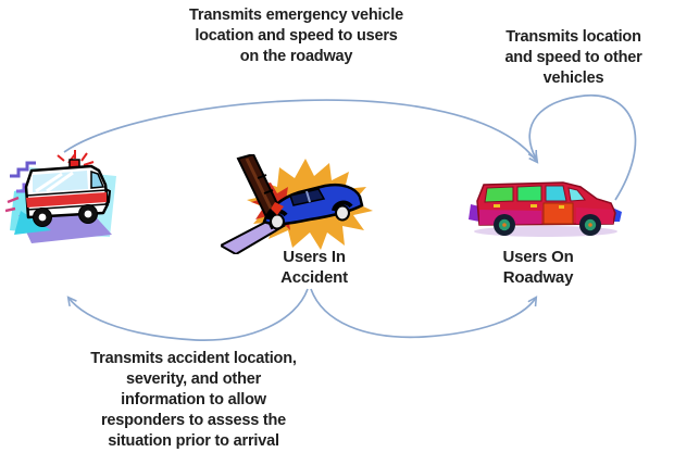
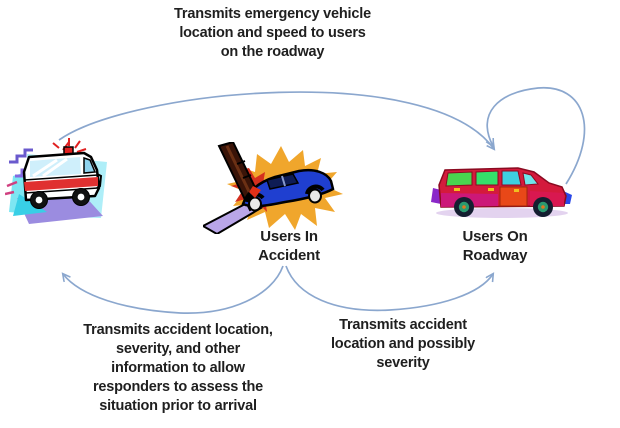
  Users In
  Accident
  Users On
  Roadway
  Transmits emergency vehicle
  location and speed to users
  on the roadway
- Transmits location
- and speed to other
- vehicles
  Transmits accident location,
  severity, and other
  information to allow
  responders to assess the
  situation prior to arrival
+ Transmits accident
+ location and possibly
+ severity
